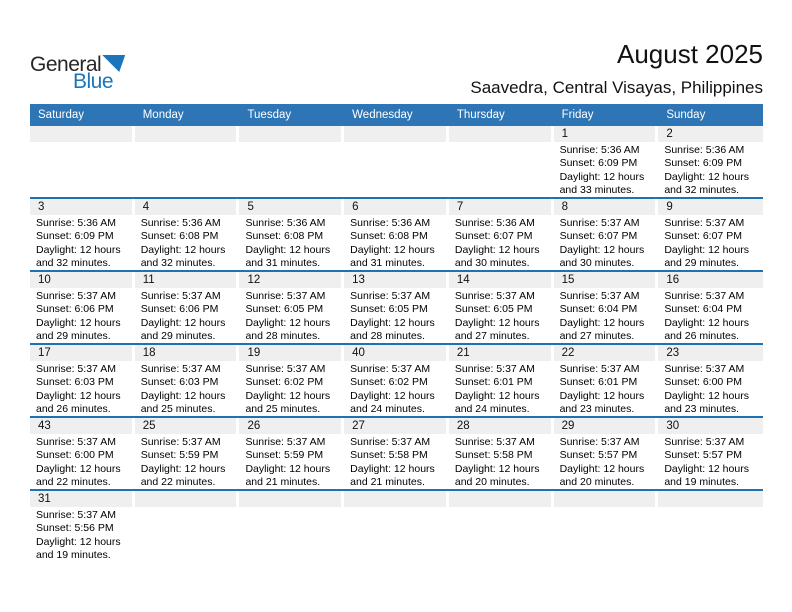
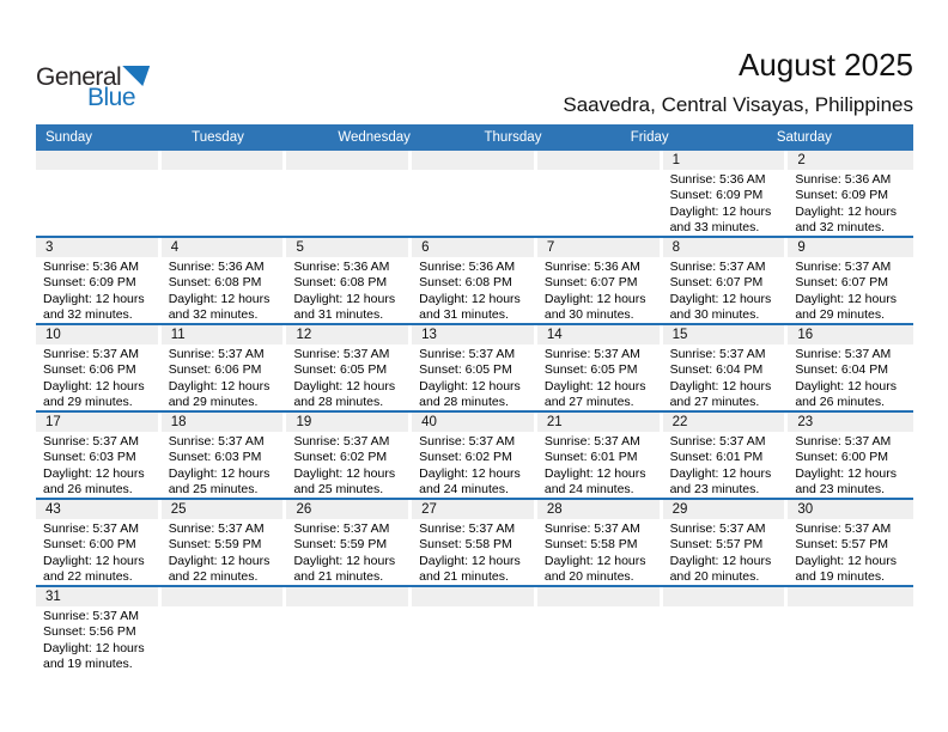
  General
  Blue
  August 2025
  Saavedra, Central Visayas, Philippines
- Saturday
+ Sunday
- Monday
  Tuesday
  Wednesday
  Thursday
  Friday
- Sunday
+ Saturday
  1
  Sunrise: 5:36 AM
  Sunset: 6:09 PM
  Daylight: 12 hours
  and 33 minutes.
  2
  Sunrise: 5:36 AM
  Sunset: 6:09 PM
  Daylight: 12 hours
  and 32 minutes.
  3
  Sunrise: 5:36 AM
  Sunset: 6:09 PM
  Daylight: 12 hours
  and 32 minutes.
  4
  Sunrise: 5:36 AM
  Sunset: 6:08 PM
  Daylight: 12 hours
  and 32 minutes.
  5
  Sunrise: 5:36 AM
  Sunset: 6:08 PM
  Daylight: 12 hours
  and 31 minutes.
  6
  Sunrise: 5:36 AM
  Sunset: 6:08 PM
  Daylight: 12 hours
  and 31 minutes.
  7
  Sunrise: 5:36 AM
  Sunset: 6:07 PM
  Daylight: 12 hours
  and 30 minutes.
  8
  Sunrise: 5:37 AM
  Sunset: 6:07 PM
  Daylight: 12 hours
  and 30 minutes.
  9
  Sunrise: 5:37 AM
  Sunset: 6:07 PM
  Daylight: 12 hours
  and 29 minutes.
  10
  Sunrise: 5:37 AM
  Sunset: 6:06 PM
  Daylight: 12 hours
  and 29 minutes.
  11
  Sunrise: 5:37 AM
  Sunset: 6:06 PM
  Daylight: 12 hours
  and 29 minutes.
  12
  Sunrise: 5:37 AM
  Sunset: 6:05 PM
  Daylight: 12 hours
  and 28 minutes.
  13
  Sunrise: 5:37 AM
  Sunset: 6:05 PM
  Daylight: 12 hours
  and 28 minutes.
  14
  Sunrise: 5:37 AM
  Sunset: 6:05 PM
  Daylight: 12 hours
  and 27 minutes.
  15
  Sunrise: 5:37 AM
  Sunset: 6:04 PM
  Daylight: 12 hours
  and 27 minutes.
  16
  Sunrise: 5:37 AM
  Sunset: 6:04 PM
  Daylight: 12 hours
  and 26 minutes.
  17
  Sunrise: 5:37 AM
  Sunset: 6:03 PM
  Daylight: 12 hours
  and 26 minutes.
  18
  Sunrise: 5:37 AM
  Sunset: 6:03 PM
  Daylight: 12 hours
  and 25 minutes.
  19
  Sunrise: 5:37 AM
  Sunset: 6:02 PM
  Daylight: 12 hours
  and 25 minutes.
  40
  Sunrise: 5:37 AM
  Sunset: 6:02 PM
  Daylight: 12 hours
  and 24 minutes.
  21
  Sunrise: 5:37 AM
  Sunset: 6:01 PM
  Daylight: 12 hours
  and 24 minutes.
  22
  Sunrise: 5:37 AM
  Sunset: 6:01 PM
  Daylight: 12 hours
  and 23 minutes.
  23
  Sunrise: 5:37 AM
  Sunset: 6:00 PM
  Daylight: 12 hours
  and 23 minutes.
  43
  Sunrise: 5:37 AM
  Sunset: 6:00 PM
  Daylight: 12 hours
  and 22 minutes.
  25
  Sunrise: 5:37 AM
  Sunset: 5:59 PM
  Daylight: 12 hours
  and 22 minutes.
  26
  Sunrise: 5:37 AM
  Sunset: 5:59 PM
  Daylight: 12 hours
  and 21 minutes.
  27
  Sunrise: 5:37 AM
  Sunset: 5:58 PM
  Daylight: 12 hours
  and 21 minutes.
  28
  Sunrise: 5:37 AM
  Sunset: 5:58 PM
  Daylight: 12 hours
  and 20 minutes.
  29
  Sunrise: 5:37 AM
  Sunset: 5:57 PM
  Daylight: 12 hours
  and 20 minutes.
  30
  Sunrise: 5:37 AM
  Sunset: 5:57 PM
  Daylight: 12 hours
  and 19 minutes.
  31
  Sunrise: 5:37 AM
  Sunset: 5:56 PM
  Daylight: 12 hours
  and 19 minutes.
